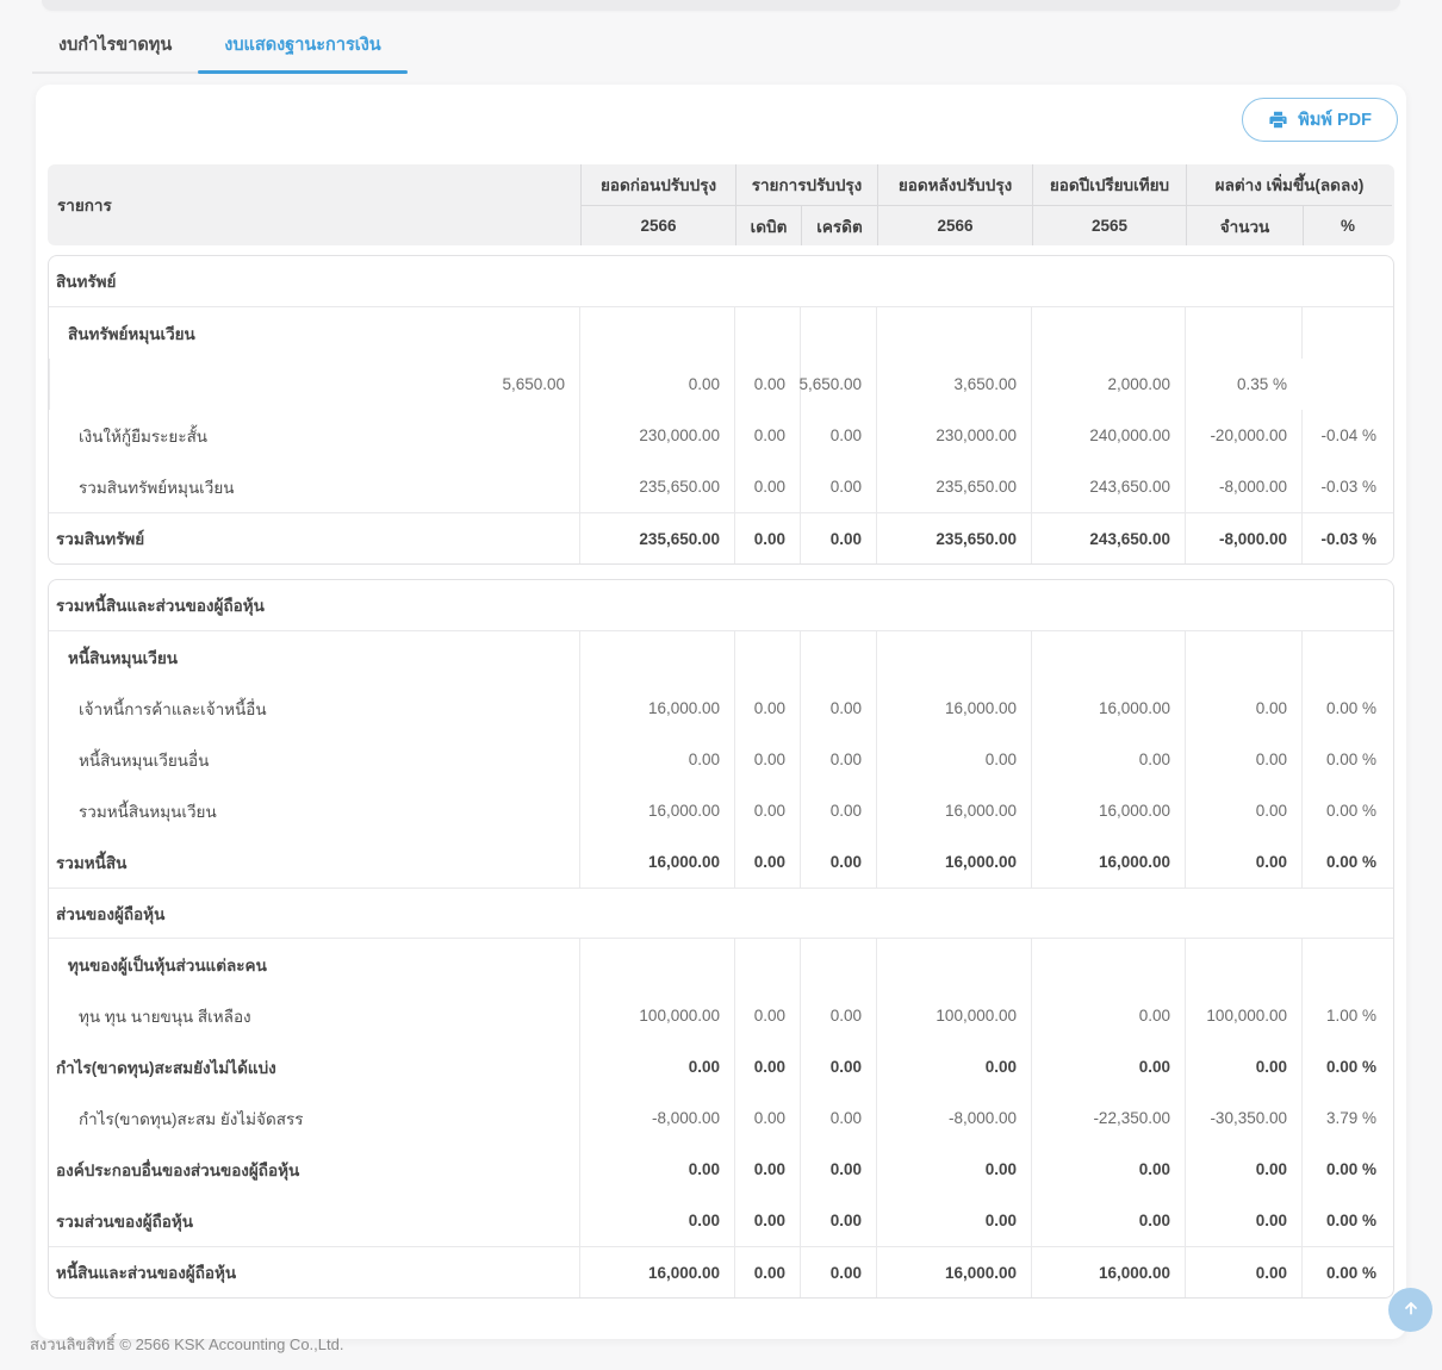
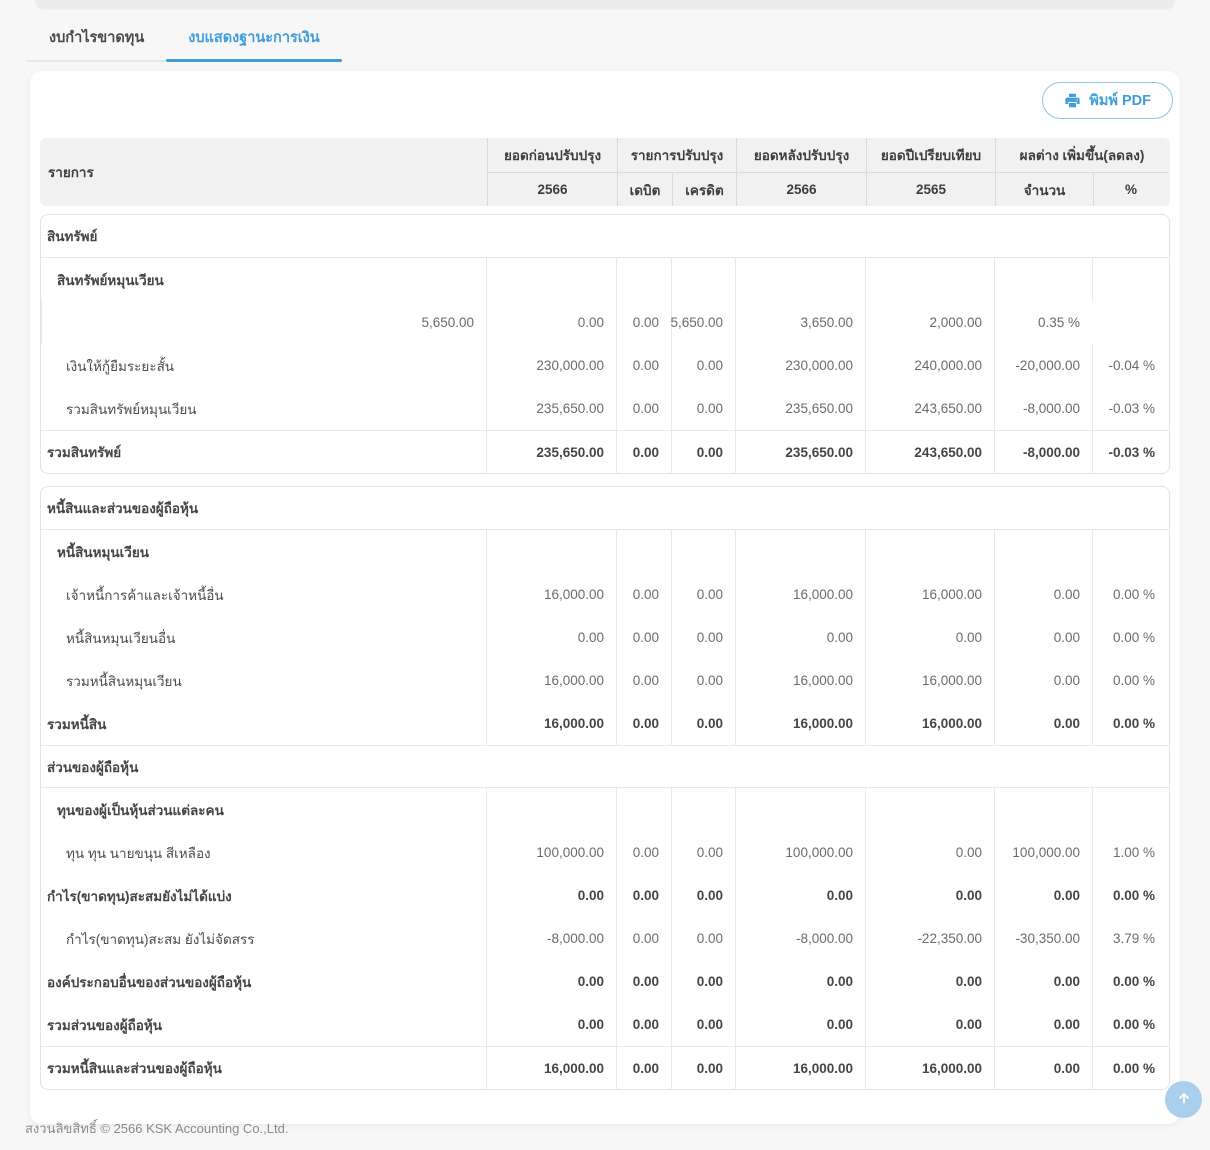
  งบกำไรขาดทุน
  งบแสดงฐานะการเงิน
  พิมพ์ PDF
  รายการ
  ยอดก่อนปรับปรุง
  รายการปรับปรุง
  ยอดหลังปรับปรุง
  ยอดปีเปรียบเทียบ
  ผลต่าง เพิ่มขึ้น(ลดลง)
  2566
  เดบิต
  เครดิต
  2566
  2565
  จำนวน
  %
  สินทรัพย์
  สินทรัพย์หมุนเวียน
  5,650.00
  0.00
  0.00
  5,650.00
  3,650.00
  2,000.00
  0.35 %
  เงินให้กู้ยืมระยะสั้น
  230,000.00
  0.00
  0.00
  230,000.00
  240,000.00
  -20,000.00
  -0.04 %
  รวมสินทรัพย์หมุนเวียน
  235,650.00
  0.00
  0.00
  235,650.00
  243,650.00
  -8,000.00
  -0.03 %
  รวมสินทรัพย์
  235,650.00
  0.00
  0.00
  235,650.00
  243,650.00
  -8,000.00
  -0.03 %
- รวมหนี้สินและส่วนของผู้ถือหุ้น
+ หนี้สินและส่วนของผู้ถือหุ้น
  หนี้สินหมุนเวียน
  เจ้าหนี้การค้าและเจ้าหนี้อื่น
  16,000.00
  0.00
  0.00
  16,000.00
  16,000.00
  0.00
  0.00 %
  หนี้สินหมุนเวียนอื่น
  0.00
  0.00
  0.00
  0.00
  0.00
  0.00
  0.00 %
  รวมหนี้สินหมุนเวียน
  16,000.00
  0.00
  0.00
  16,000.00
  16,000.00
  0.00
  0.00 %
  รวมหนี้สิน
  16,000.00
  0.00
  0.00
  16,000.00
  16,000.00
  0.00
  0.00 %
  ส่วนของผู้ถือหุ้น
  ทุนของผู้เป็นหุ้นส่วนแต่ละคน
  ทุน ทุน นายขนุน สีเหลือง
  100,000.00
  0.00
  0.00
  100,000.00
  0.00
  100,000.00
  1.00 %
  กำไร(ขาดทุน)สะสมยังไม่ได้แบ่ง
  0.00
  0.00
  0.00
  0.00
  0.00
  0.00
  0.00 %
  กำไร(ขาดทุน)สะสม ยังไม่จัดสรร
  -8,000.00
  0.00
  0.00
  -8,000.00
  -22,350.00
  -30,350.00
  3.79 %
  องค์ประกอบอื่นของส่วนของผู้ถือหุ้น
  0.00
  0.00
  0.00
  0.00
  0.00
  0.00
  0.00 %
  รวมส่วนของผู้ถือหุ้น
  0.00
  0.00
  0.00
  0.00
  0.00
  0.00
  0.00 %
- หนี้สินและส่วนของผู้ถือหุ้น
+ รวมหนี้สินและส่วนของผู้ถือหุ้น
  16,000.00
  0.00
  0.00
  16,000.00
  16,000.00
  0.00
  0.00 %
  สงวนลิขสิทธิ์ © 2566 KSK Accounting Co.,Ltd.
